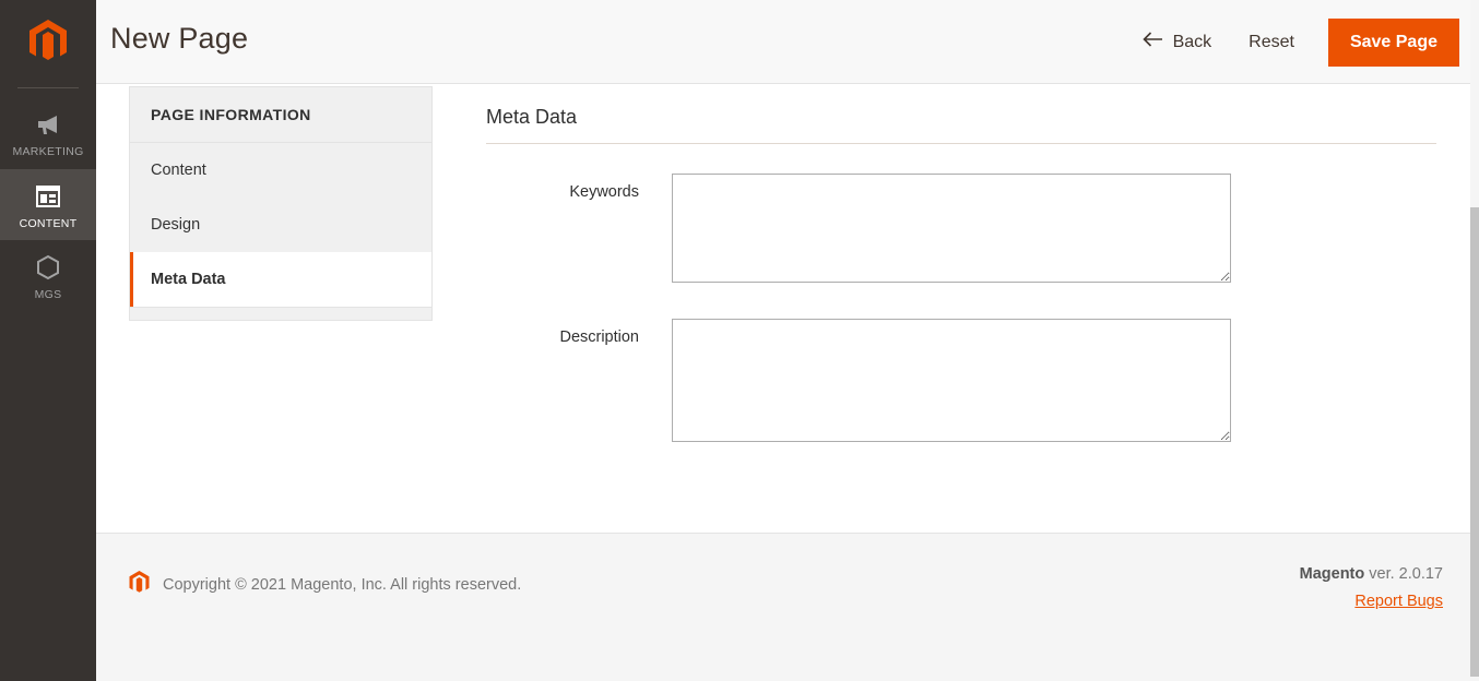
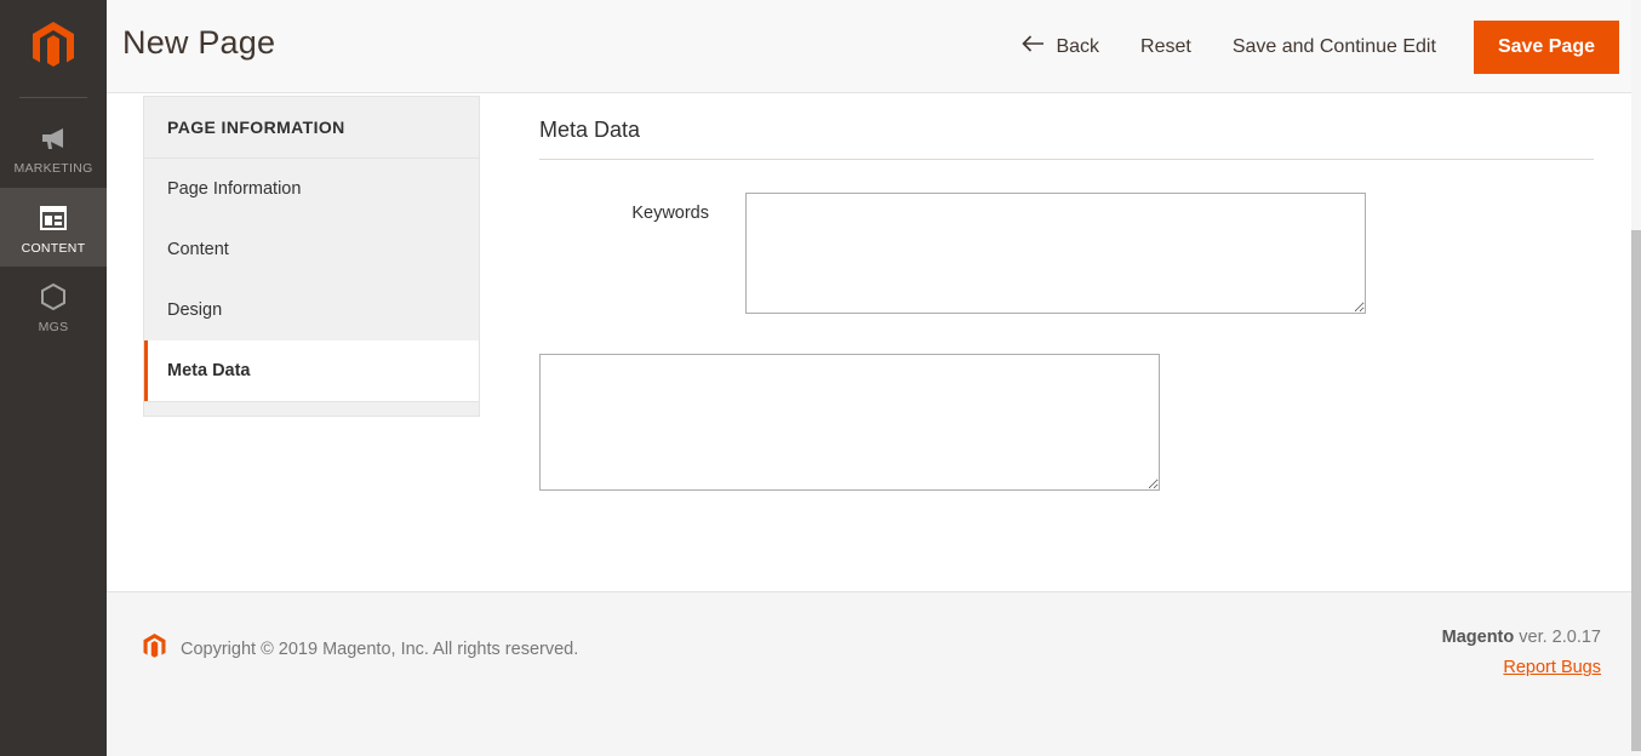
  MARKETING
  CONTENT
  MGS
  New Page
  Back
  Reset
+ Save and Continue Edit
  Save Page
  PAGE INFORMATION
+ Page Information
  Content
  Design
  Meta Data
  Meta Data
  Keywords
- Description
- Copyright © 2021 Magento, Inc. All rights reserved.
+ Copyright © 2019 Magento, Inc. All rights reserved.
  Magento ver. 2.0.17
  Report Bugs
